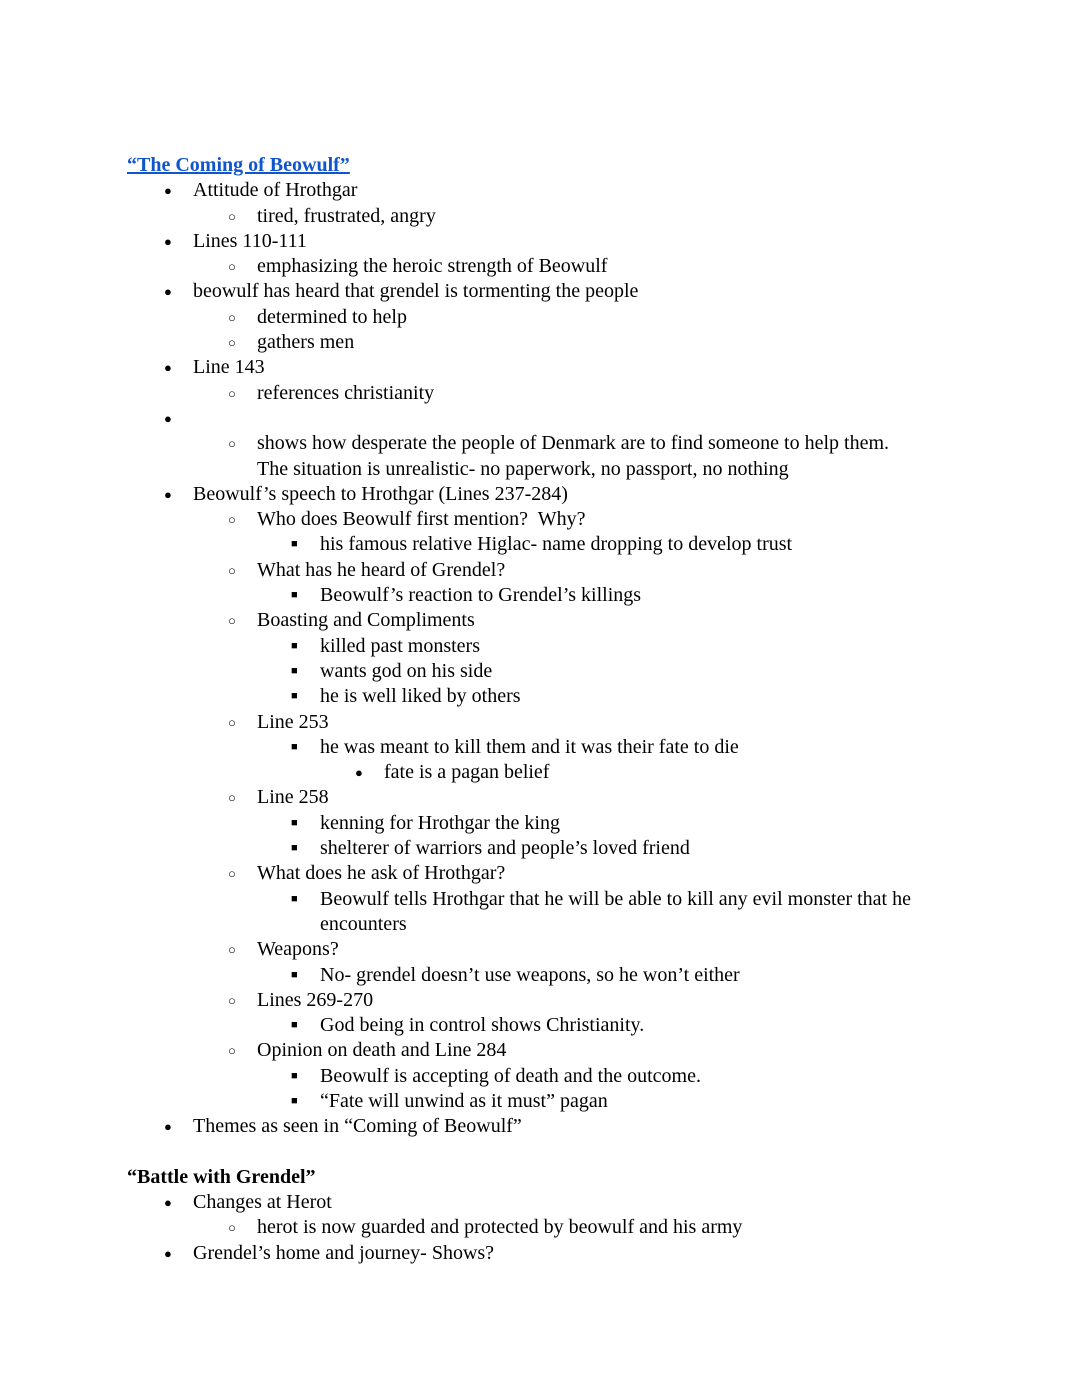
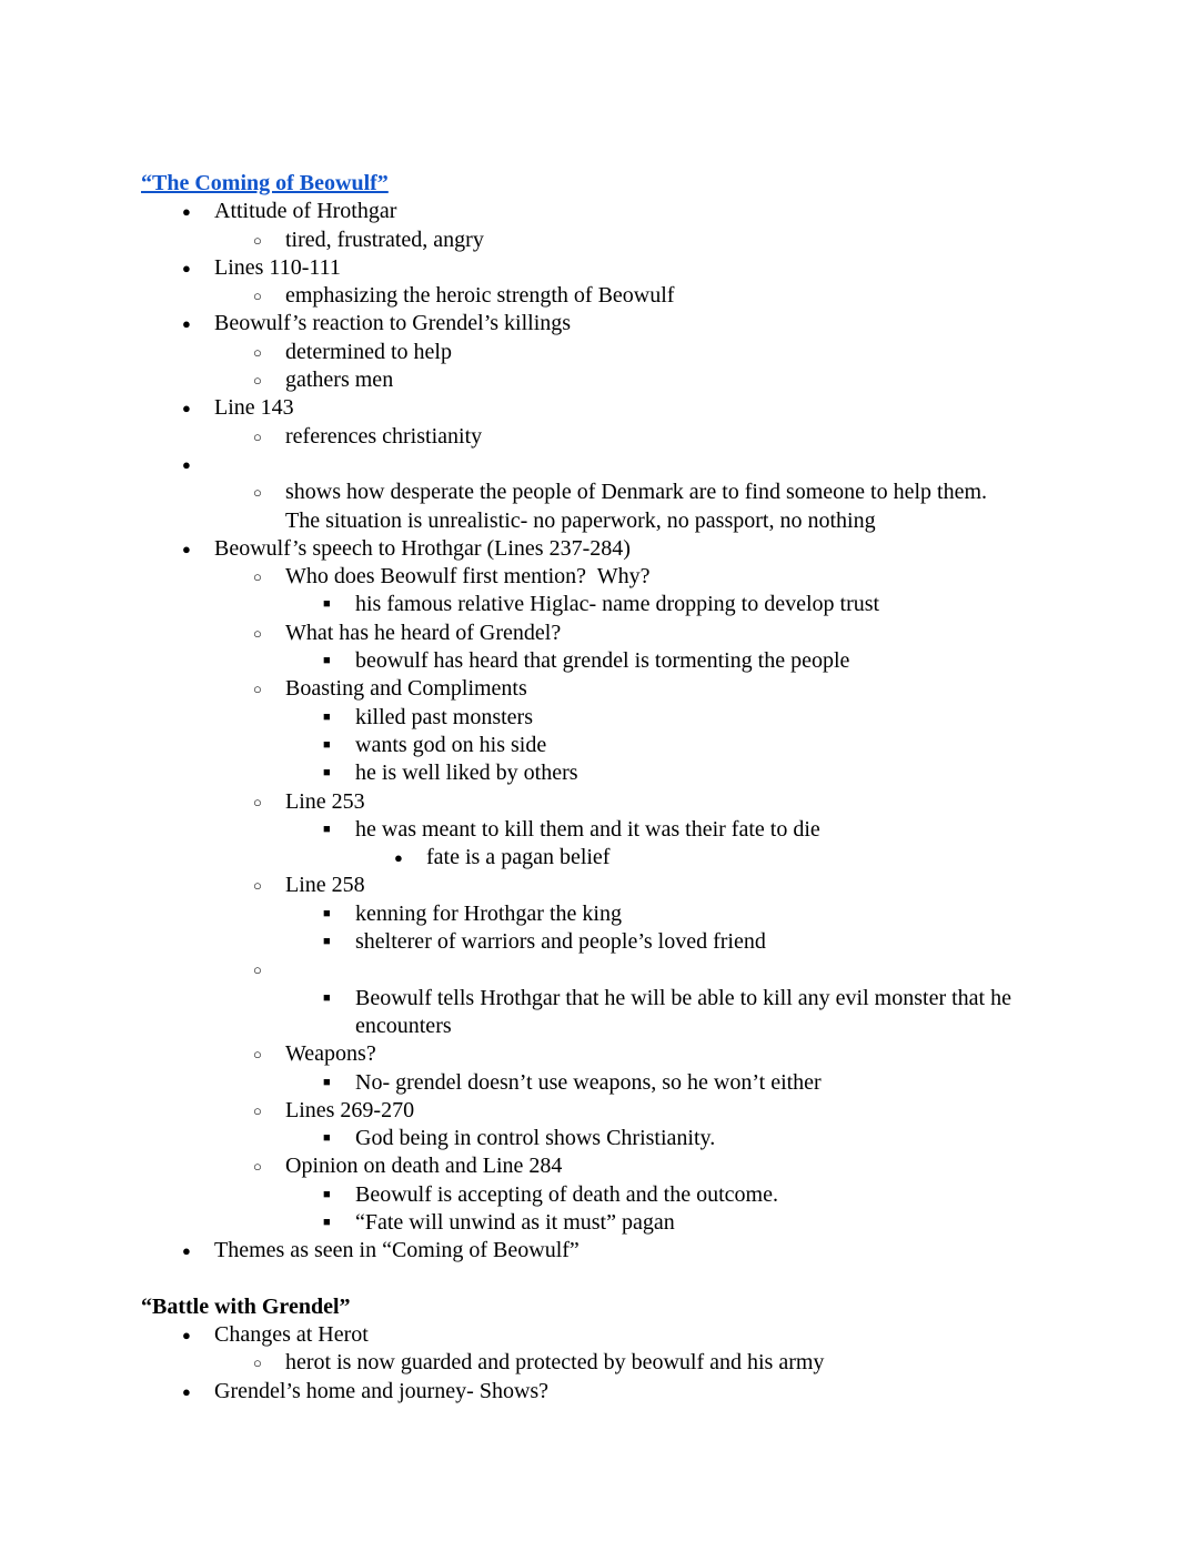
  “The Coming of Beowulf”
  ●
  Attitude of Hrothgar
  ○
  tired, frustrated, angry
  ●
  Lines 110-111
  ○
  emphasizing the heroic strength of Beowulf
  ●
- beowulf has heard that grendel is tormenting the people
+ Beowulf’s reaction to Grendel’s killings
  ○
  determined to help
  ○
  gathers men
  ●
  Line 143
  ○
  references christianity
  ●
  ○
  shows how desperate the people of Denmark are to find someone to help them.
  The situation is unrealistic- no paperwork, no passport, no nothing
  ●
  Beowulf’s speech to Hrothgar (Lines 237-284)
  ○
  Who does Beowulf first mention? Why?
  ■
  his famous relative Higlac- name dropping to develop trust
  ○
  What has he heard of Grendel?
  ■
- Beowulf’s reaction to Grendel’s killings
+ beowulf has heard that grendel is tormenting the people
  ○
  Boasting and Compliments
  ■
  killed past monsters
  ■
  wants god on his side
  ■
  he is well liked by others
  ○
  Line 253
  ■
  he was meant to kill them and it was their fate to die
  ●
  fate is a pagan belief
  ○
  Line 258
  ■
  kenning for Hrothgar the king
  ■
  shelterer of warriors and people’s loved friend
  ○
- What does he ask of Hrothgar?
  ■
  Beowulf tells Hrothgar that he will be able to kill any evil monster that he
  encounters
  ○
  Weapons?
  ■
  No- grendel doesn’t use weapons, so he won’t either
  ○
  Lines 269-270
  ■
  God being in control shows Christianity.
  ○
  Opinion on death and Line 284
  ■
  Beowulf is accepting of death and the outcome.
  ■
  “Fate will unwind as it must” pagan
  ●
  Themes as seen in “Coming of Beowulf”
  “Battle with Grendel”
  ●
  Changes at Herot
  ○
  herot is now guarded and protected by beowulf and his army
  ●
  Grendel’s home and journey- Shows?
